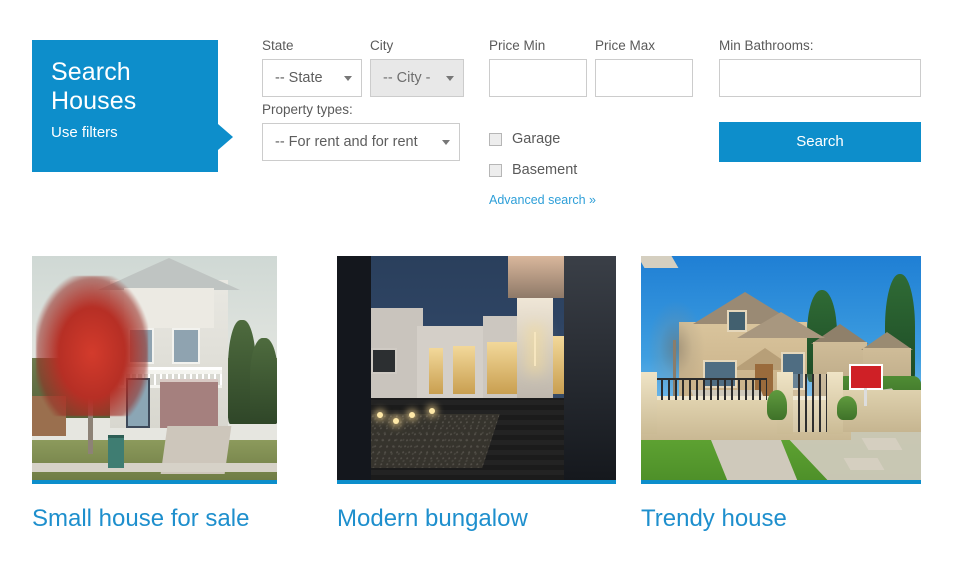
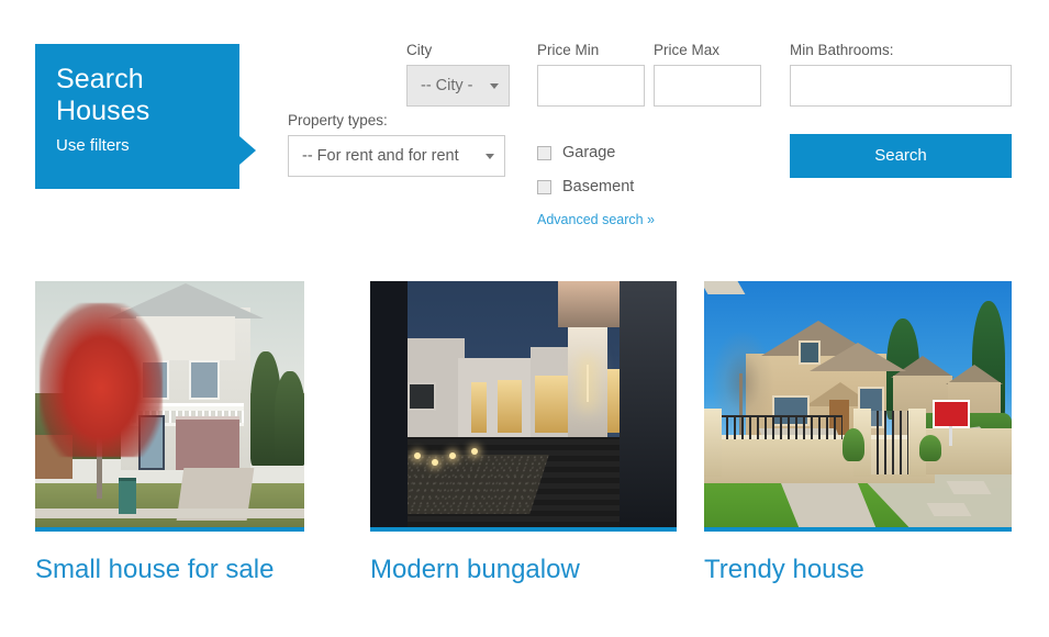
  Search
  Houses
  Use filters
- State
- -- State
  City
  -- City -
  Property types:
  -- For rent and for rent
  Price Min
  Price Max
  Min Bathrooms:
  Garage
  Basement
  Advanced search »
  Search
  Small house for sale
  Modern bungalow
  Trendy house
